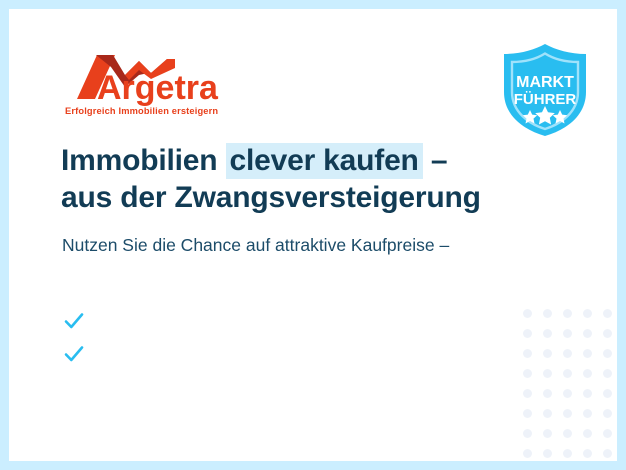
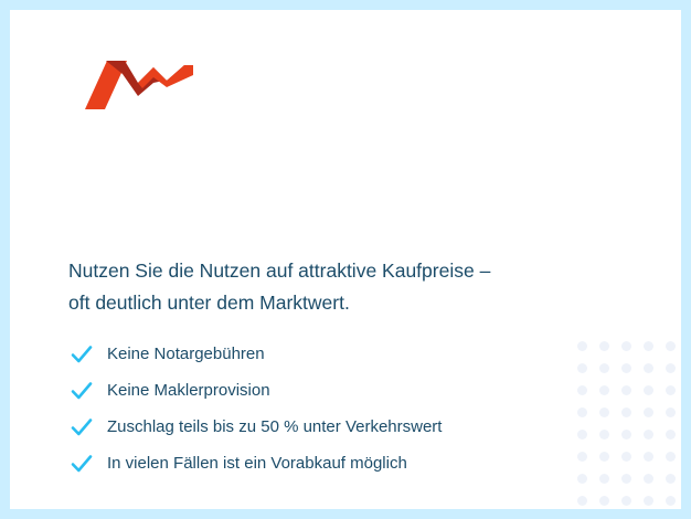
- Argetra
- Erfolgreich Immobilien ersteigern
- MARKT
- FÜHRER
- Immobilien clever kaufen –
- aus der Zwangsversteigerung
- Nutzen Sie die Chance auf attraktive Kaufpreise –
+ Nutzen Sie die Nutzen auf attraktive Kaufpreise –
+ oft deutlich unter dem Marktwert.
+ Keine Notargebühren
+ Keine Maklerprovision
+ Zuschlag teils bis zu 50 % unter Verkehrswert
+ In vielen Fällen ist ein Vorabkauf möglich
